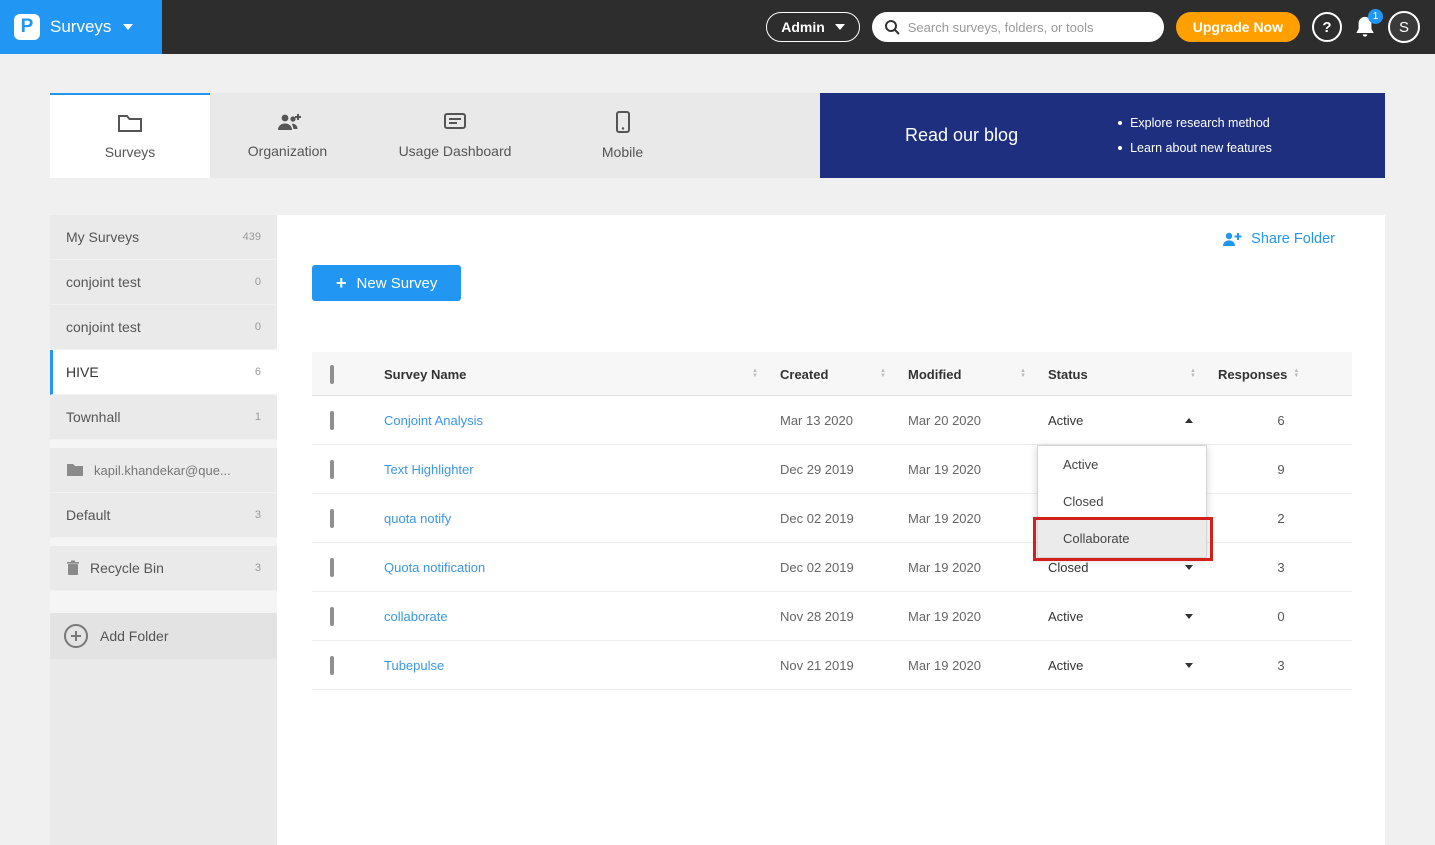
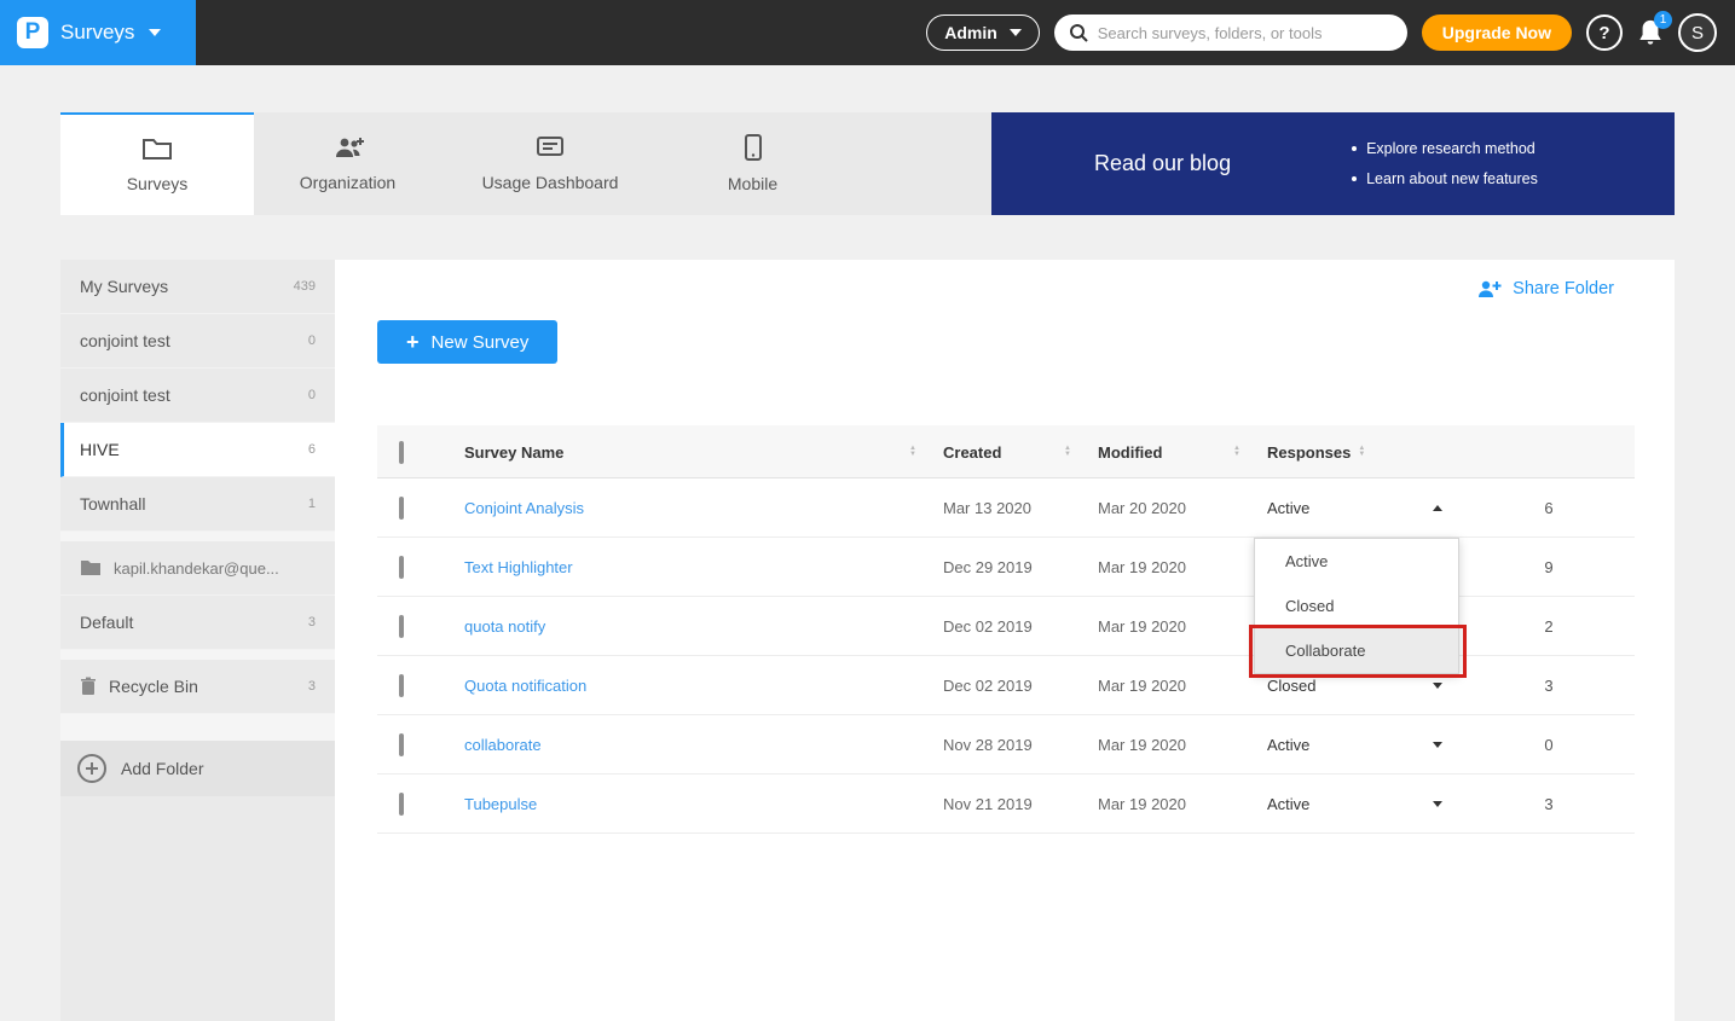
  P
  Surveys
  Admin
  Search surveys, folders, or tools
  Upgrade Now
  ?
  1
  S
  Surveys
  Organization
  Usage Dashboard
  Mobile
  Read our blog
  Explore research method
  Learn about new features
  My Surveys
  439
  conjoint test
  0
  conjoint test
  0
  HIVE
  6
  Townhall
  1
  kapil.khandekar@que...
  Default
  3
  Recycle Bin
  3
  Add Folder
  Share Folder
  +
  New Survey
  Survey Name
  Created
  Modified
- Status
  Responses
  Conjoint Analysis
  Mar 13 2020
  Mar 20 2020
  Active
  6
  Text Highlighter
  Dec 29 2019
  Mar 19 2020
  9
  quota notify
  Dec 02 2019
  Mar 19 2020
  2
  Quota notification
  Dec 02 2019
  Mar 19 2020
  Closed
  3
  collaborate
  Nov 28 2019
  Mar 19 2020
  Active
  0
  Tubepulse
  Nov 21 2019
  Mar 19 2020
  Active
  3
  Active
  Closed
  Collaborate
